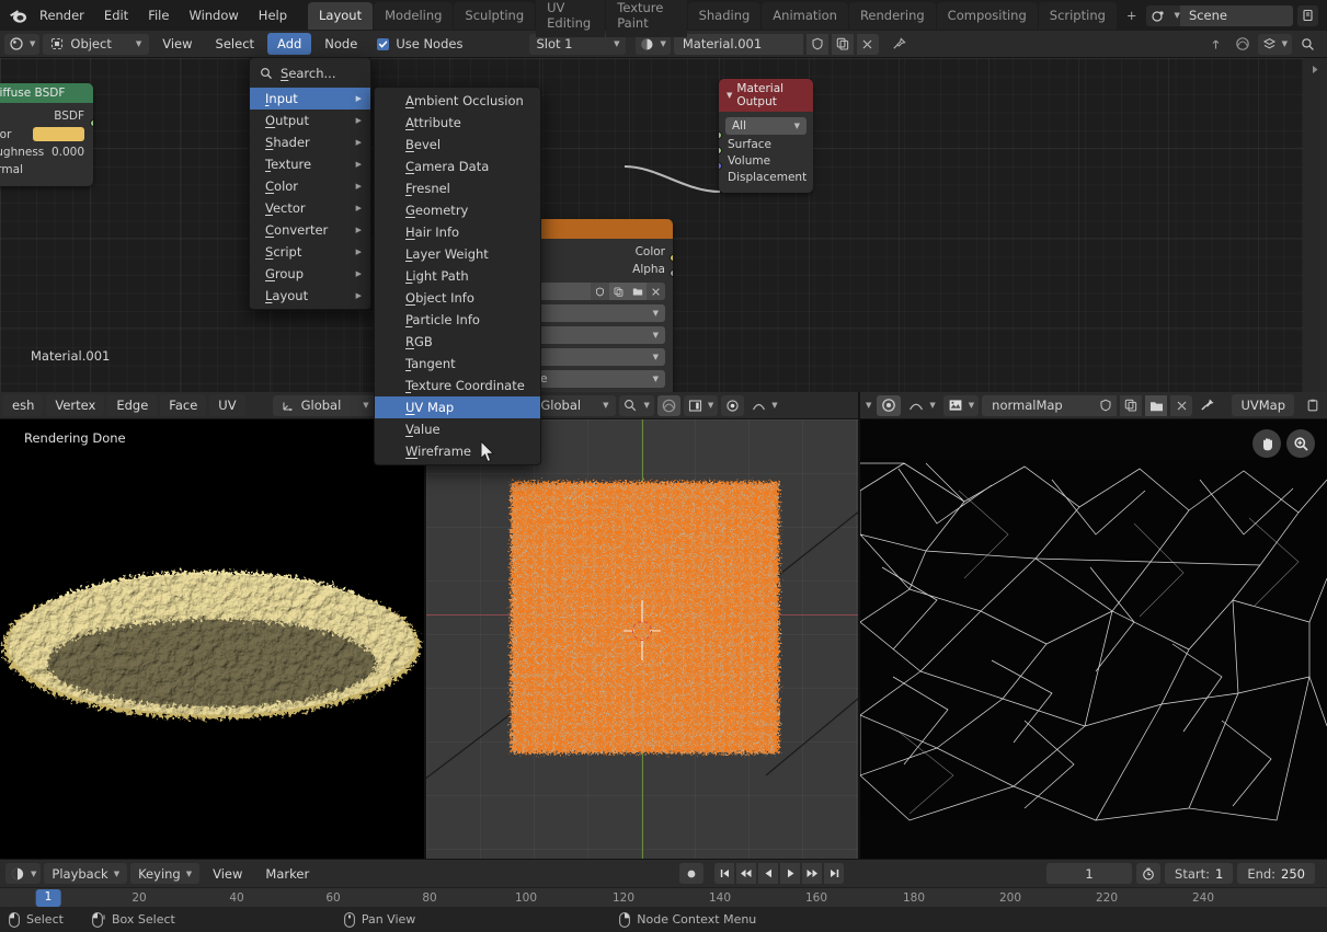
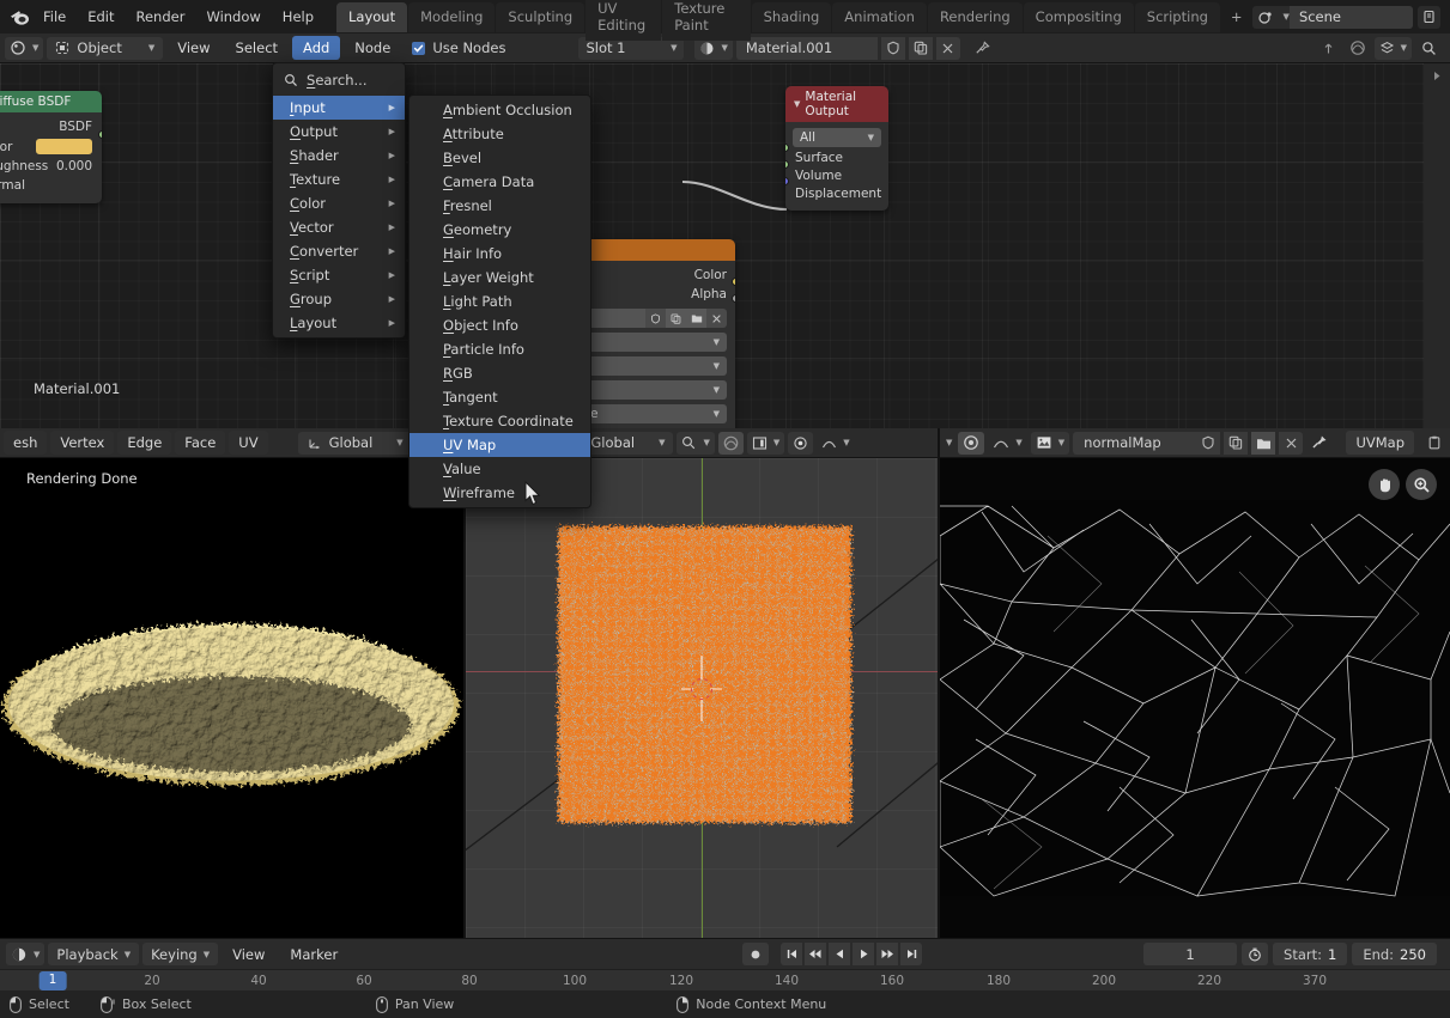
- Render
+ File
  Edit
- File
+ Render
  Window
  Help
  Layout
  Modeling
  Sculpting
  UV Editing
  Texture Paint
  Shading
  Animation
  Rendering
  Compositing
  Scripting
  +
  ▼
  Scene
  ▼
  Object
  ▼
  View
  Select
  Add
  Node
  Use Nodes
  Slot 1
  ▼
  ▼
  Material.001
  ▼
  iffuse BSDF
  BSDF
  0.000
  ▼
  Material Output
  All
  ▼
  Surface
  Volume
  Displacement
  Color
  Alpha
  ▼
  ▼
  ▼
  ▼
  Material.001
  esh
  Vertex
  Edge
  Face
  UV
  Global
  ▼
  Rendering Done
  Global
  ▼
  ▼
  ▼
  ▼
  ▼
  ▼
  ▼
  normalMap
  UVMap
  ▼
  Playback
  ▼
  Keying
  ▼
  View
  Marker
  1
  Start:
  1
  End:
  250
  1
  20
  40
  60
  80
  100
  120
  140
  160
  180
  200
  220
- 240
+ 370
  Select
  Box Select
  Pan View
  Node Context Menu
  Search...
  Input
  ▶
  Output
  ▶
  Shader
  ▶
  Texture
  ▶
  Color
  ▶
  Vector
  ▶
  Converter
  ▶
  Script
  ▶
  Group
  ▶
  Layout
  ▶
  Ambient Occlusion
  Attribute
  Bevel
  Camera Data
  Fresnel
  Geometry
  Hair Info
  Layer Weight
  Light Path
  Object Info
  Particle Info
  RGB
  Tangent
  Texture Coordinate
  UV Map
  Value
  Wireframe
